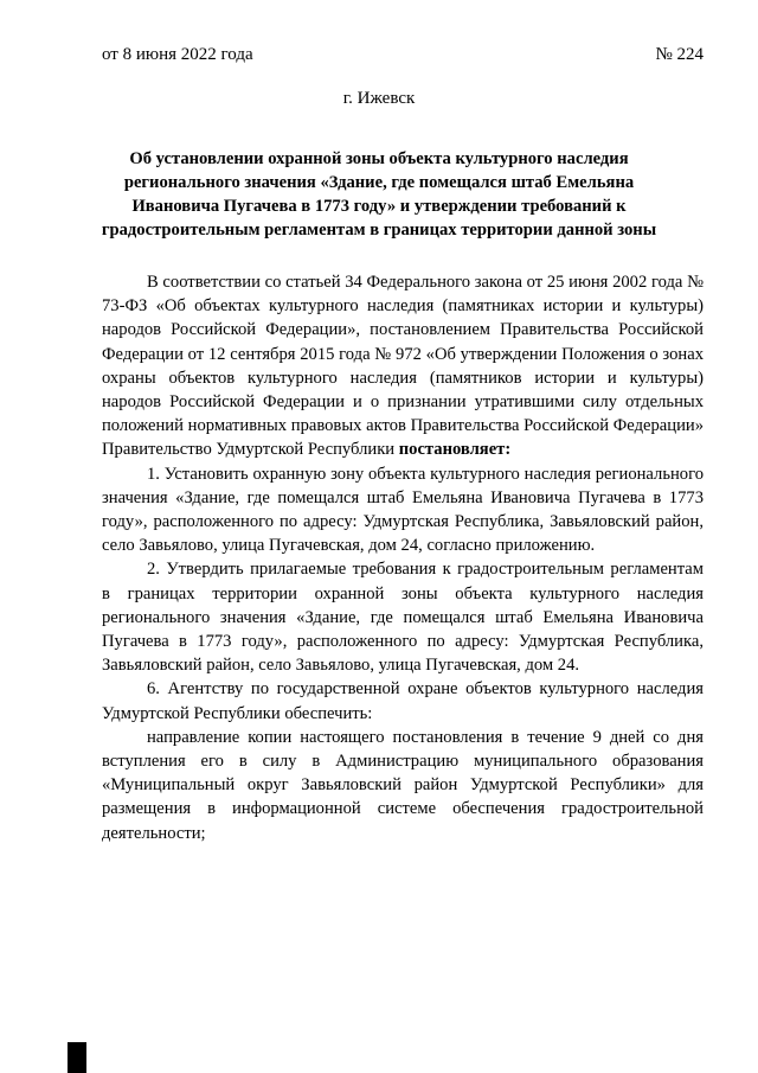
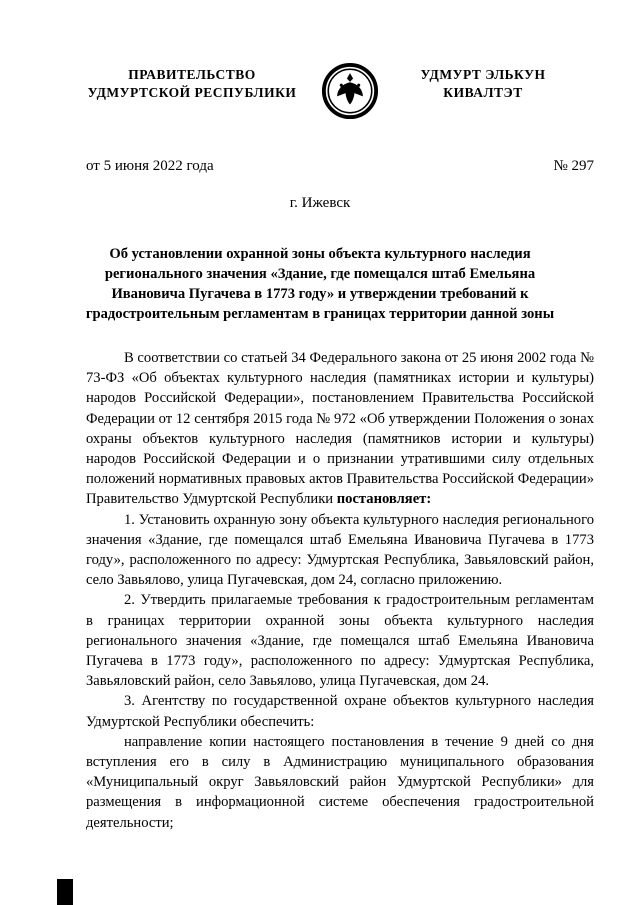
+ ПРАВИТЕЛЬСТВО
+ УДМУРТСКОЙ РЕСПУБЛИКИ
+ УДМУРТ ЭЛЬКУН
+ КИВАЛТЭТ
- от 8 июня 2022 года
+ от 5 июня 2022 года
- № 224
+ № 297
  г. Ижевск
  Об установлении охранной зоны объекта культурного наследия регионального значения «Здание, где помещался штаб Емельяна Ивановича Пугачева в 1773 году» и утверждении требований к градостроительным регламентам в границах территории данной зоны
  В соответствии со статьей 34 Федерального закона от 25 июня 2002 года № 73-ФЗ «Об объектах культурного наследия (памятниках истории и культуры) народов Российской Федерации», постановлением Правительства Российской Федерации от 12 сентября 2015 года № 972 «Об утверждении Положения о зонах охраны объектов культурного наследия (памятников истории и культуры) народов Российской Федерации и о признании утратившими силу отдельных положений нормативных правовых актов Правительства Российской Федерации» Правительство Удмуртской Республики постановляет:
  1. Установить охранную зону объекта культурного наследия регионального значения «Здание, где помещался штаб Емельяна Ивановича Пугачева в 1773 году», расположенного по адресу: Удмуртская Республика, Завьяловский район, село Завьялово, улица Пугачевская, дом 24, согласно приложению.
  2. Утвердить прилагаемые требования к градостроительным регламентам в границах территории охранной зоны объекта культурного наследия регионального значения «Здание, где помещался штаб Емельяна Ивановича Пугачева в 1773 году», расположенного по адресу: Удмуртская Республика, Завьяловский район, село Завьялово, улица Пугачевская, дом 24.
- 6. Агентству по государственной охране объектов культурного наследия Удмуртской Республики обеспечить:
+ 3. Агентству по государственной охране объектов культурного наследия Удмуртской Республики обеспечить:
  направление копии настоящего постановления в течение 9 дней со дня вступления его в силу в Администрацию муниципального образования «Муниципальный округ Завьяловский район Удмуртской Республики» для размещения в информационной системе обеспечения градостроительной деятельности;
